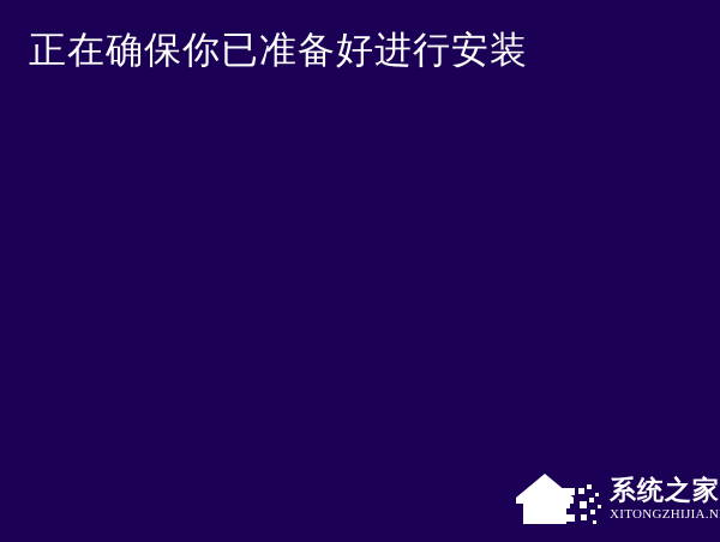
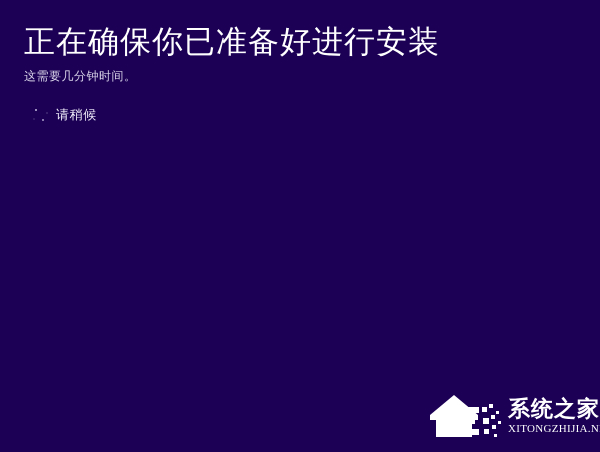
  正在确保你已准备好进行安装
+ 这需要几分钟时间。
+ 请稍候
  系统之家
  XITONGZHIJIA.N
